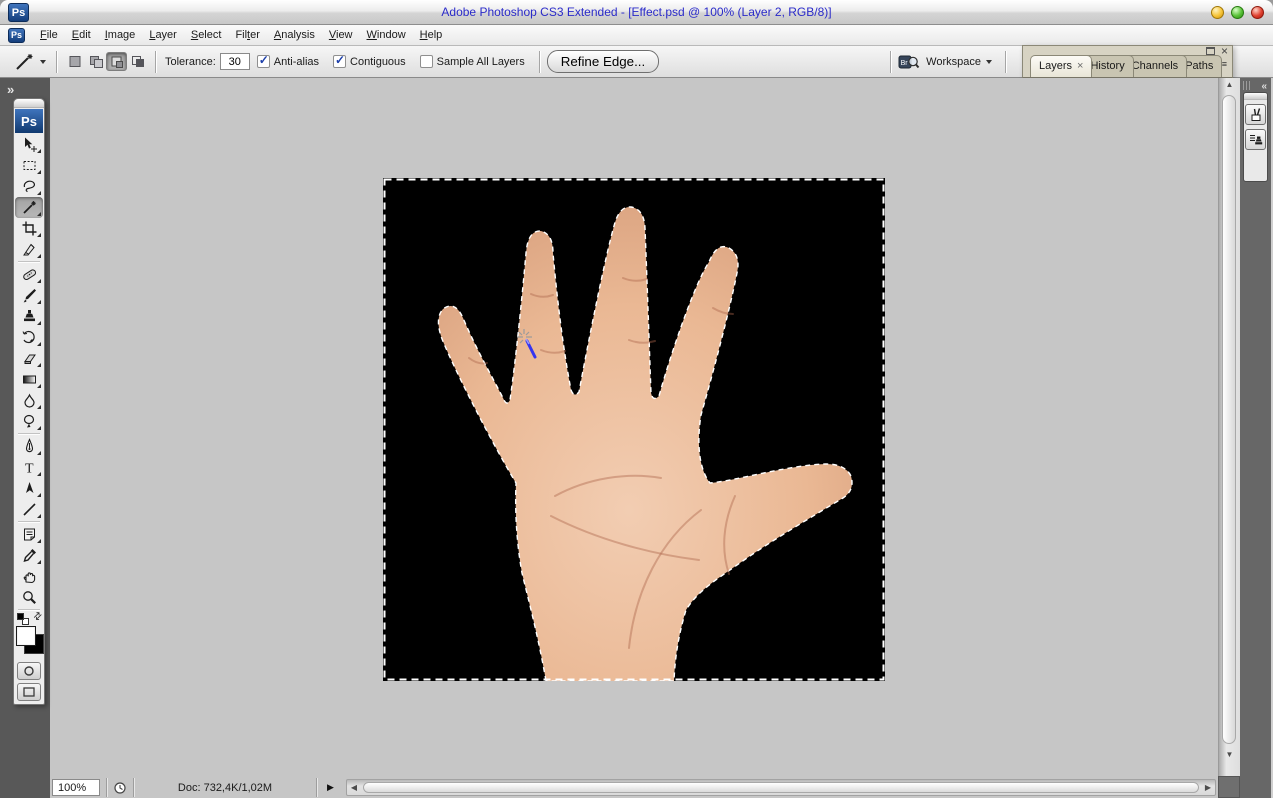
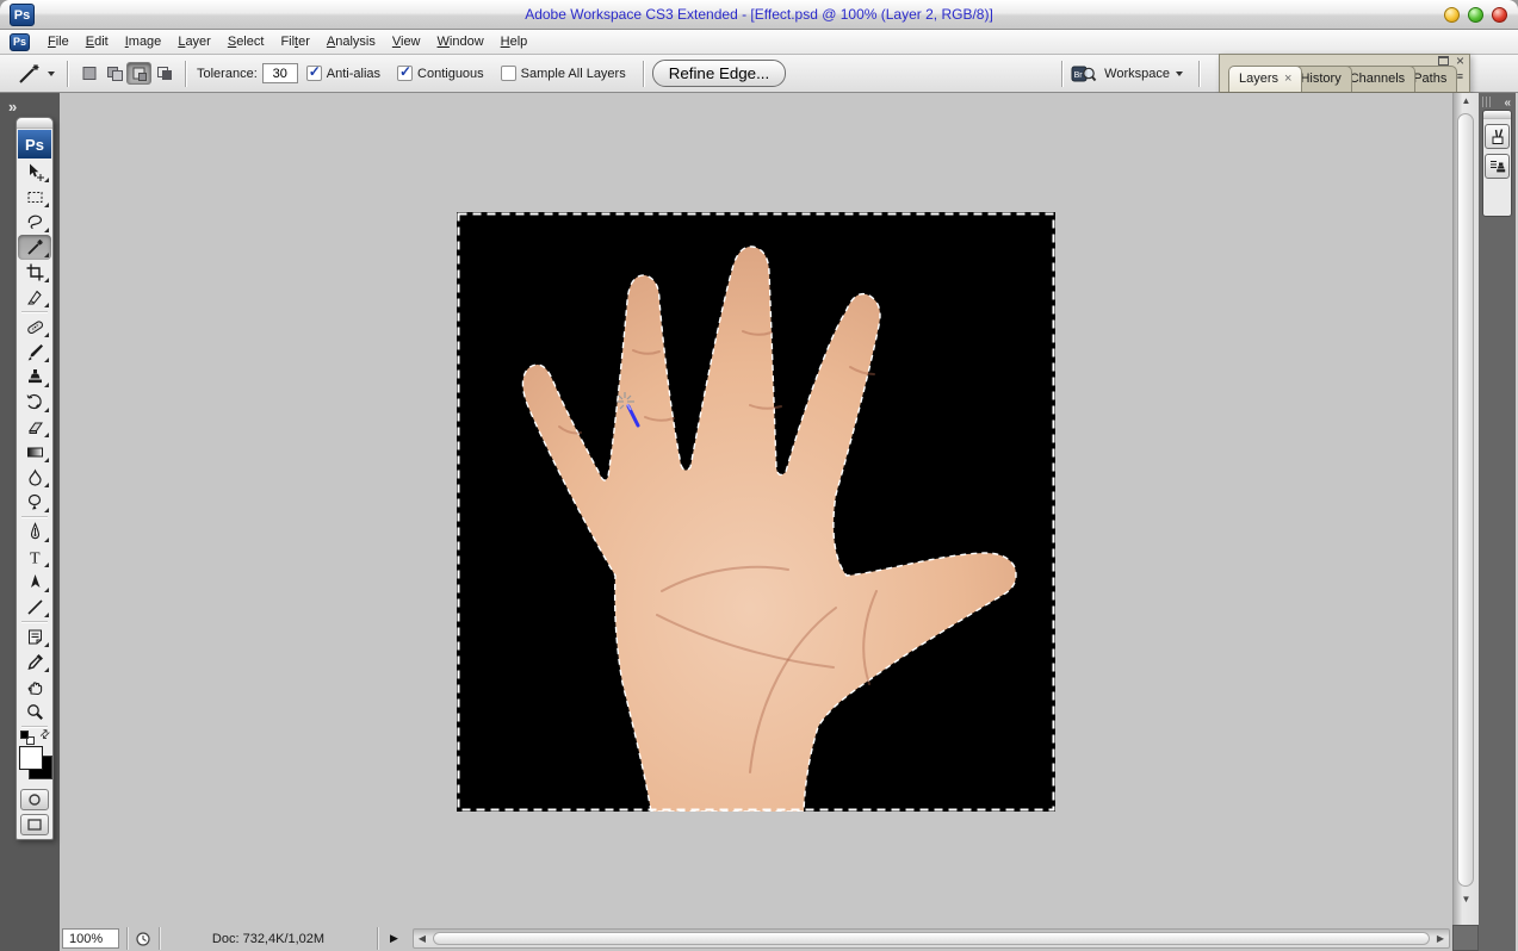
  Ps
- Adobe Photoshop CS3 Extended - [Effect.psd @ 100% (Layer 2, RGB/8)]
+ Adobe Workspace CS3 Extended - [Effect.psd @ 100% (Layer 2, RGB/8)]
  Ps
  File
  Edit
  Image
  Layer
  Select
  Filter
  Analysis
  View
  Window
  Help
  Tolerance:
  30
  Anti-alias
  Contiguous
  Sample All Layers
  Refine Edge...
  Workspace
  ×
  Layers ×
  History
  Channels
  Paths
  »
  Ps
  T
  «
  ▲
  ▼
  100%
  Doc: 732,4K/1,02M
  ▶
  ◀
  ▶
